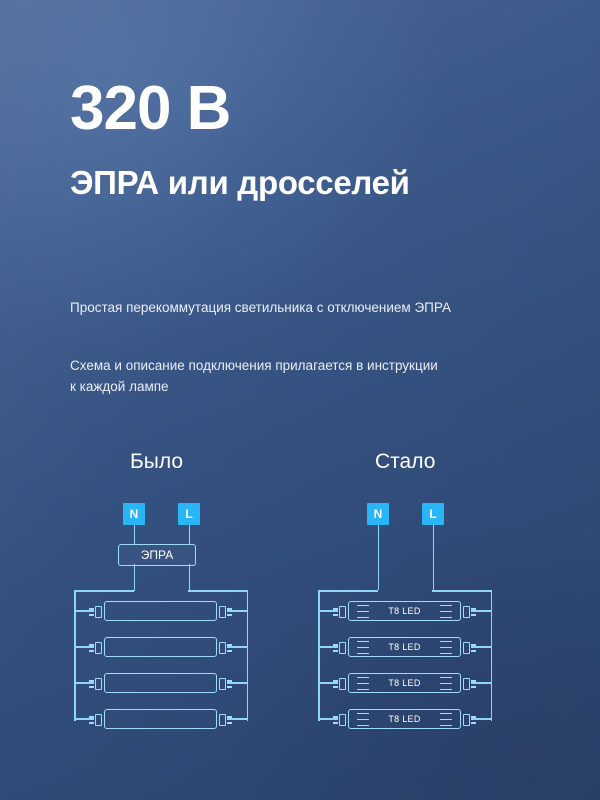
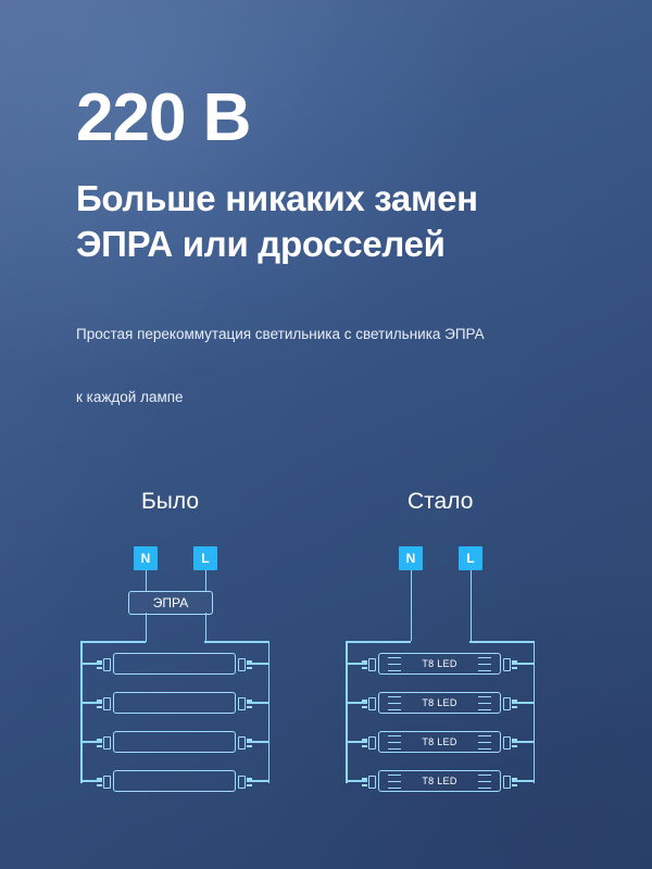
- 320 В
+ 220 В
+ Больше никаких замен
  ЭПРА или дросселей
- Простая перекоммутация светильника с отключением ЭПРА
+ Простая перекоммутация светильника с светильника ЭПРА
- Схема и описание подключения прилагается в инструкции
  к каждой лампе
  Было
  N
  L
  ЭПРА
  Стало
  N
  L
  T8 LED
  T8 LED
  T8 LED
  T8 LED
